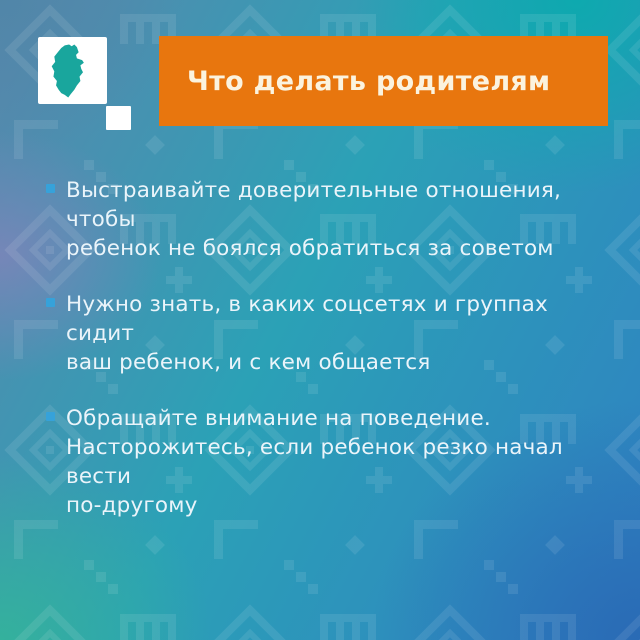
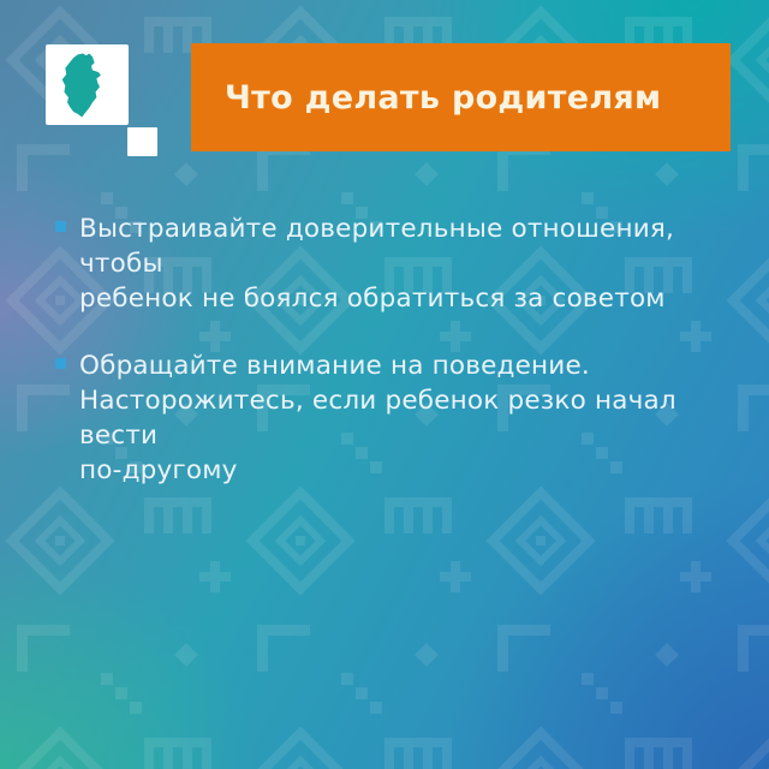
  Что делать родителям
  Выстраивайте доверительные отношения, чтобы
  ребенок не боялся обратиться за советом
- Нужно знать, в каких соцсетях и группах сидит
- ваш ребенок, и с кем общается
  Обращайте внимание на поведение.
  Насторожитесь, если ребенок резко начал вести
  по-другому
